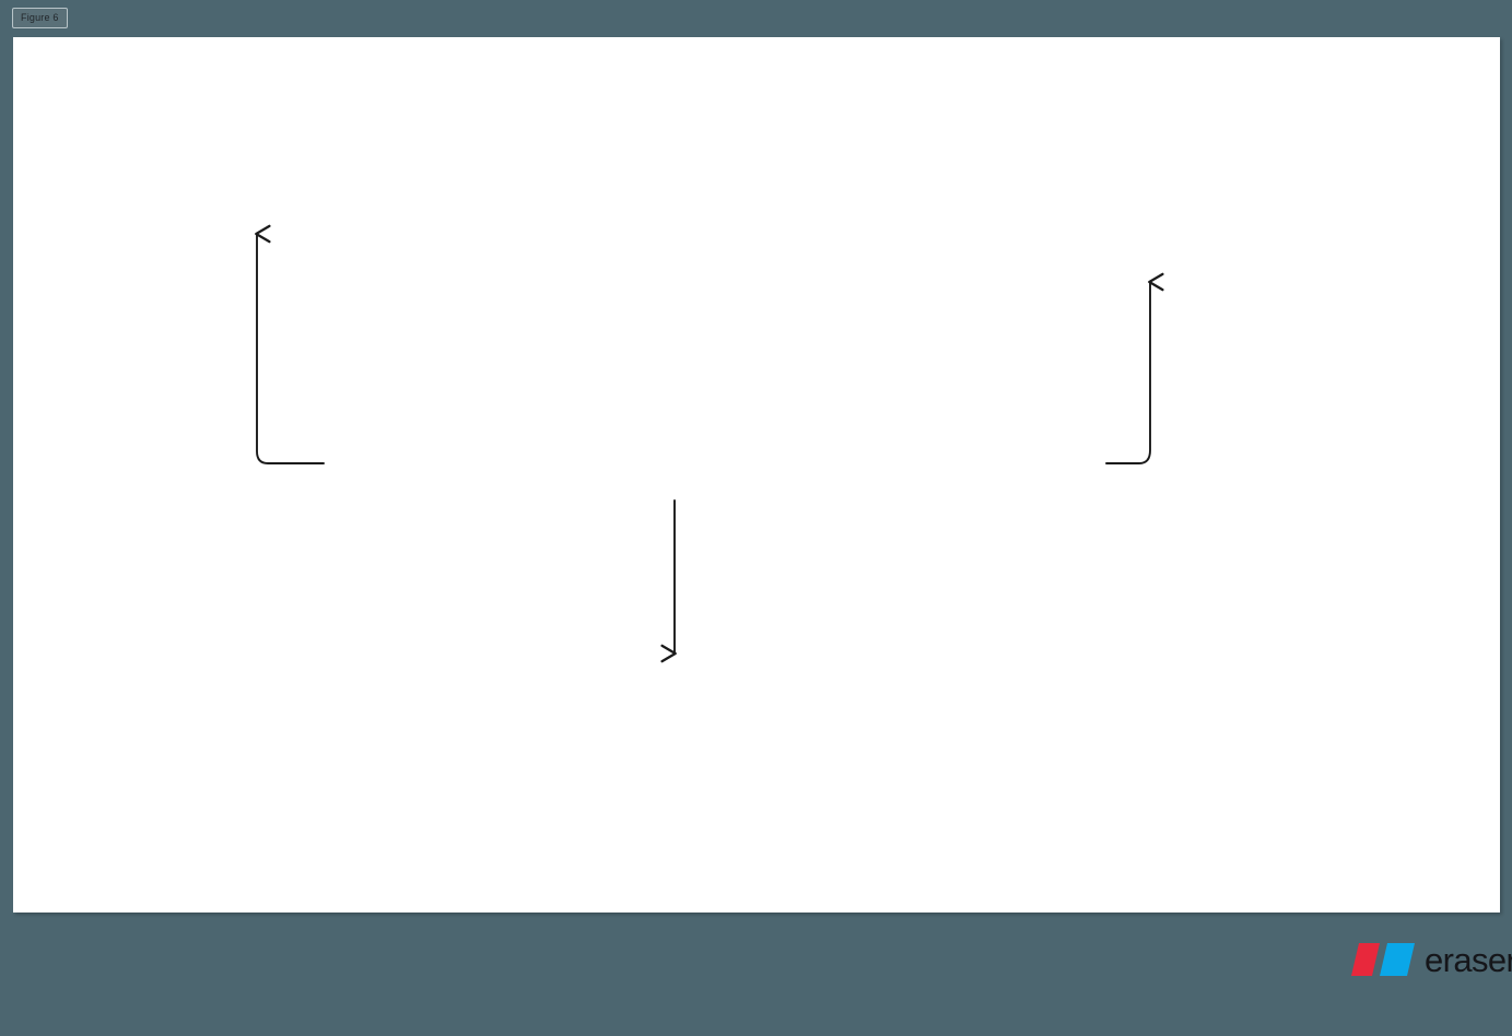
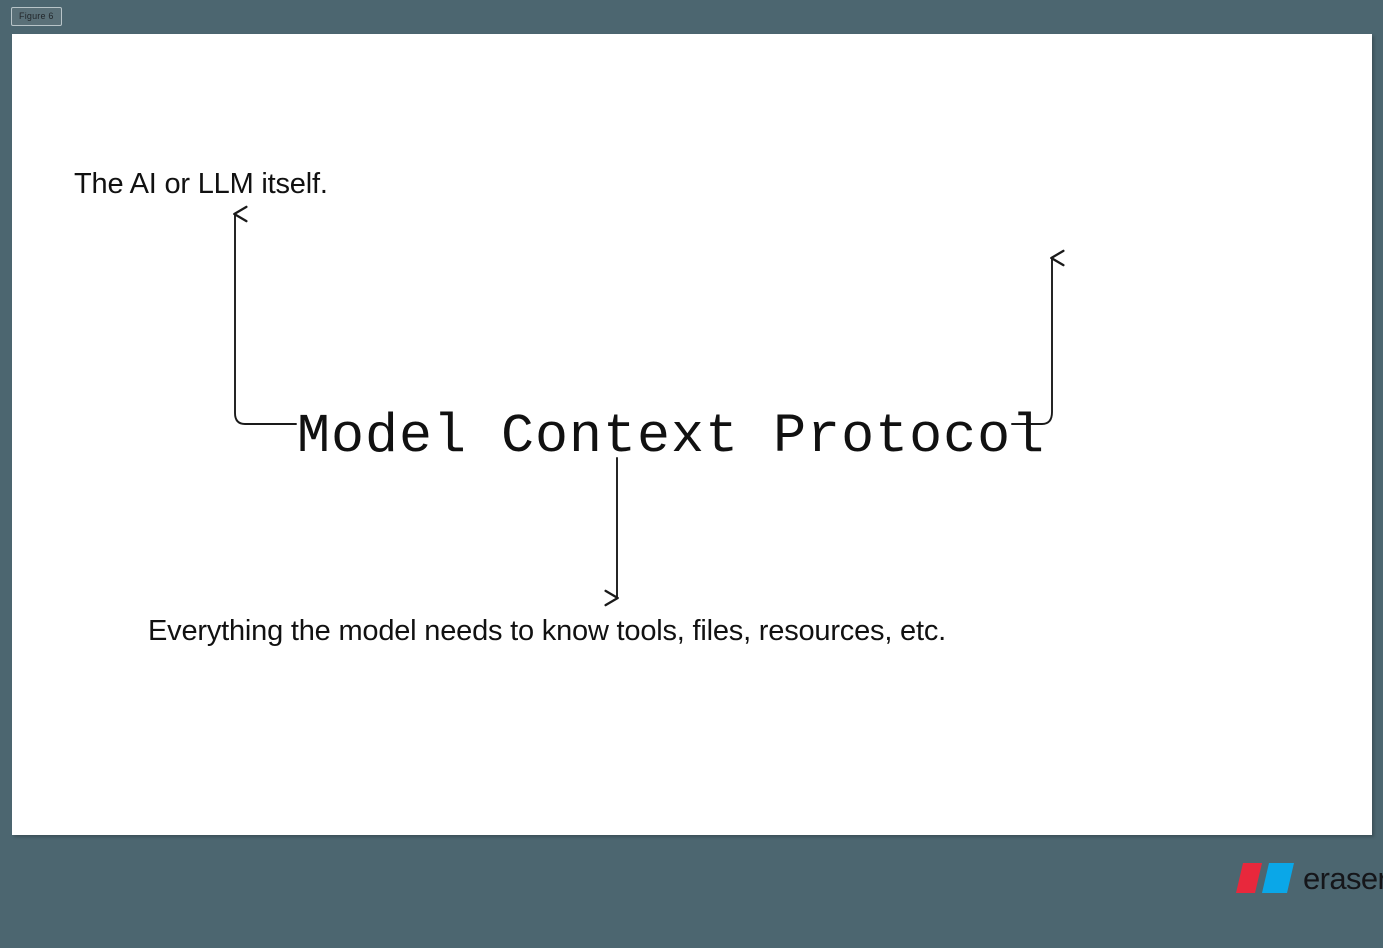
  Figure 6
+ Model Context Protocol
+ The AI or LLM itself.
+ Everything the model needs to know tools, files, resources, etc.
  eraser
